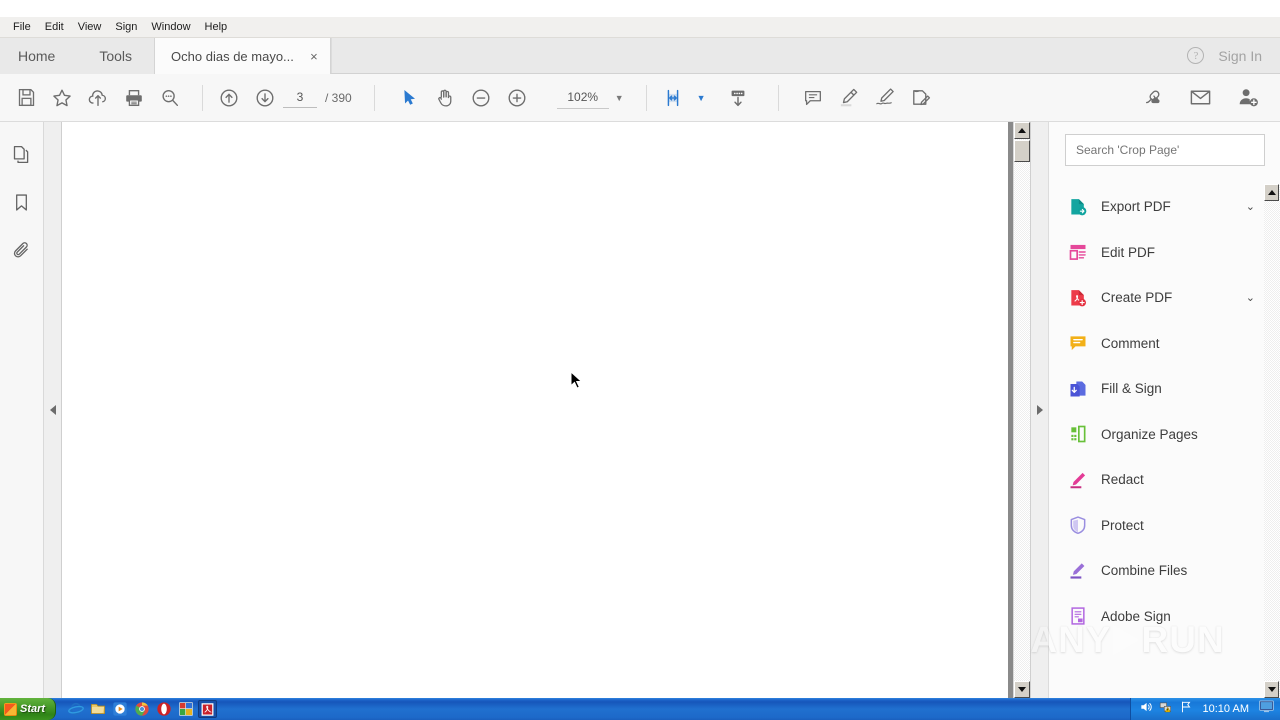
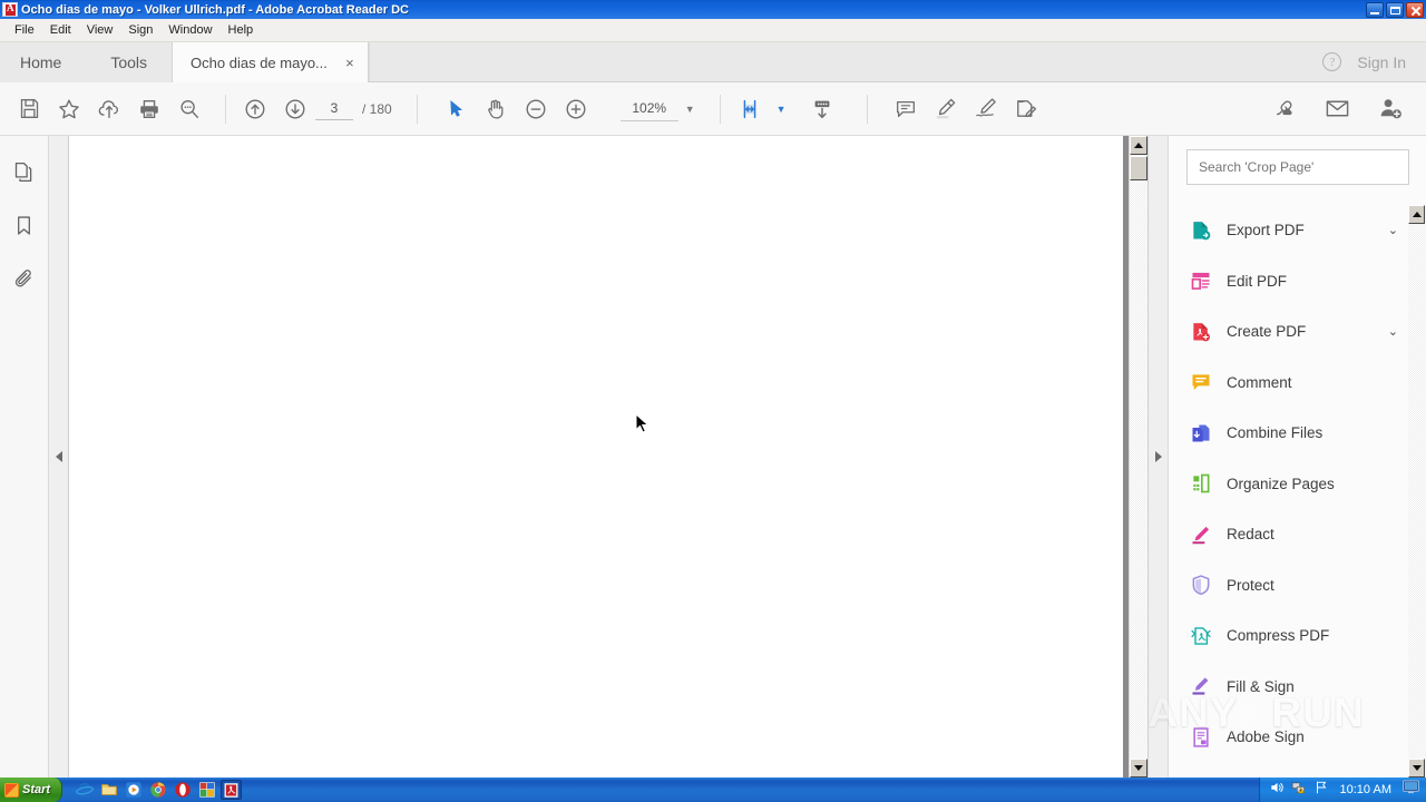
+ Ocho dias de mayo - Volker Ullrich.pdf - Adobe Acrobat Reader DC
  File
  Edit
  View
  Sign
  Window
  Help
  Home
  Tools
  Ocho dias de mayo...
  ×
  ?
  Sign In
  3
- / 390
+ / 180
  102%
  ▼
  ▼
  Search 'Crop Page'
  Export PDF
  ⌄
  Edit PDF
  Create PDF
  ⌄
  Comment
- Fill & Sign
+ Combine Files
  Organize Pages
  Redact
  Protect
+ Compress PDF
- Combine Files
+ Fill & Sign
  Adobe Sign
  ANY
  RUN
  Start
  10:10 AM
